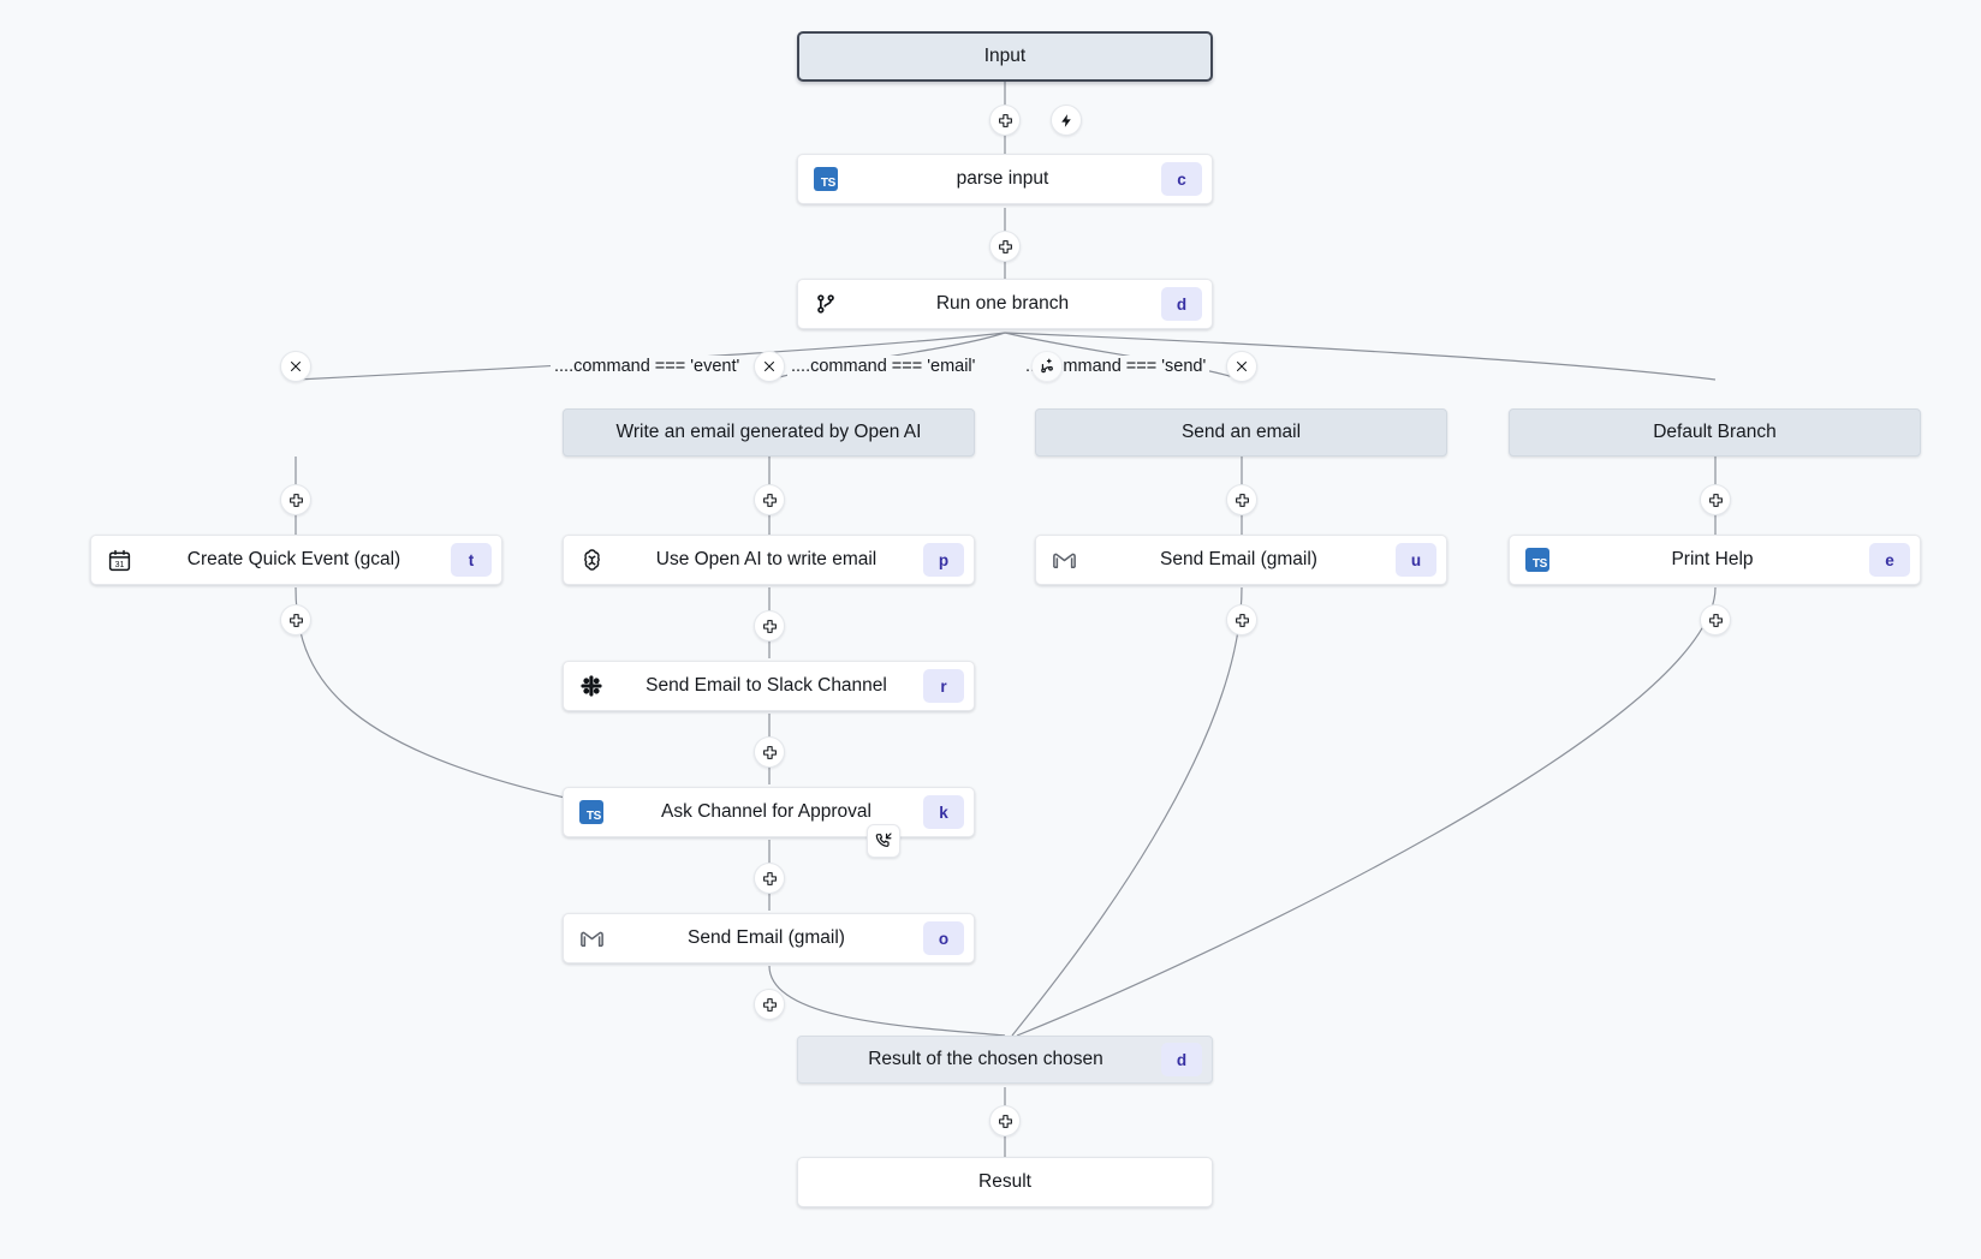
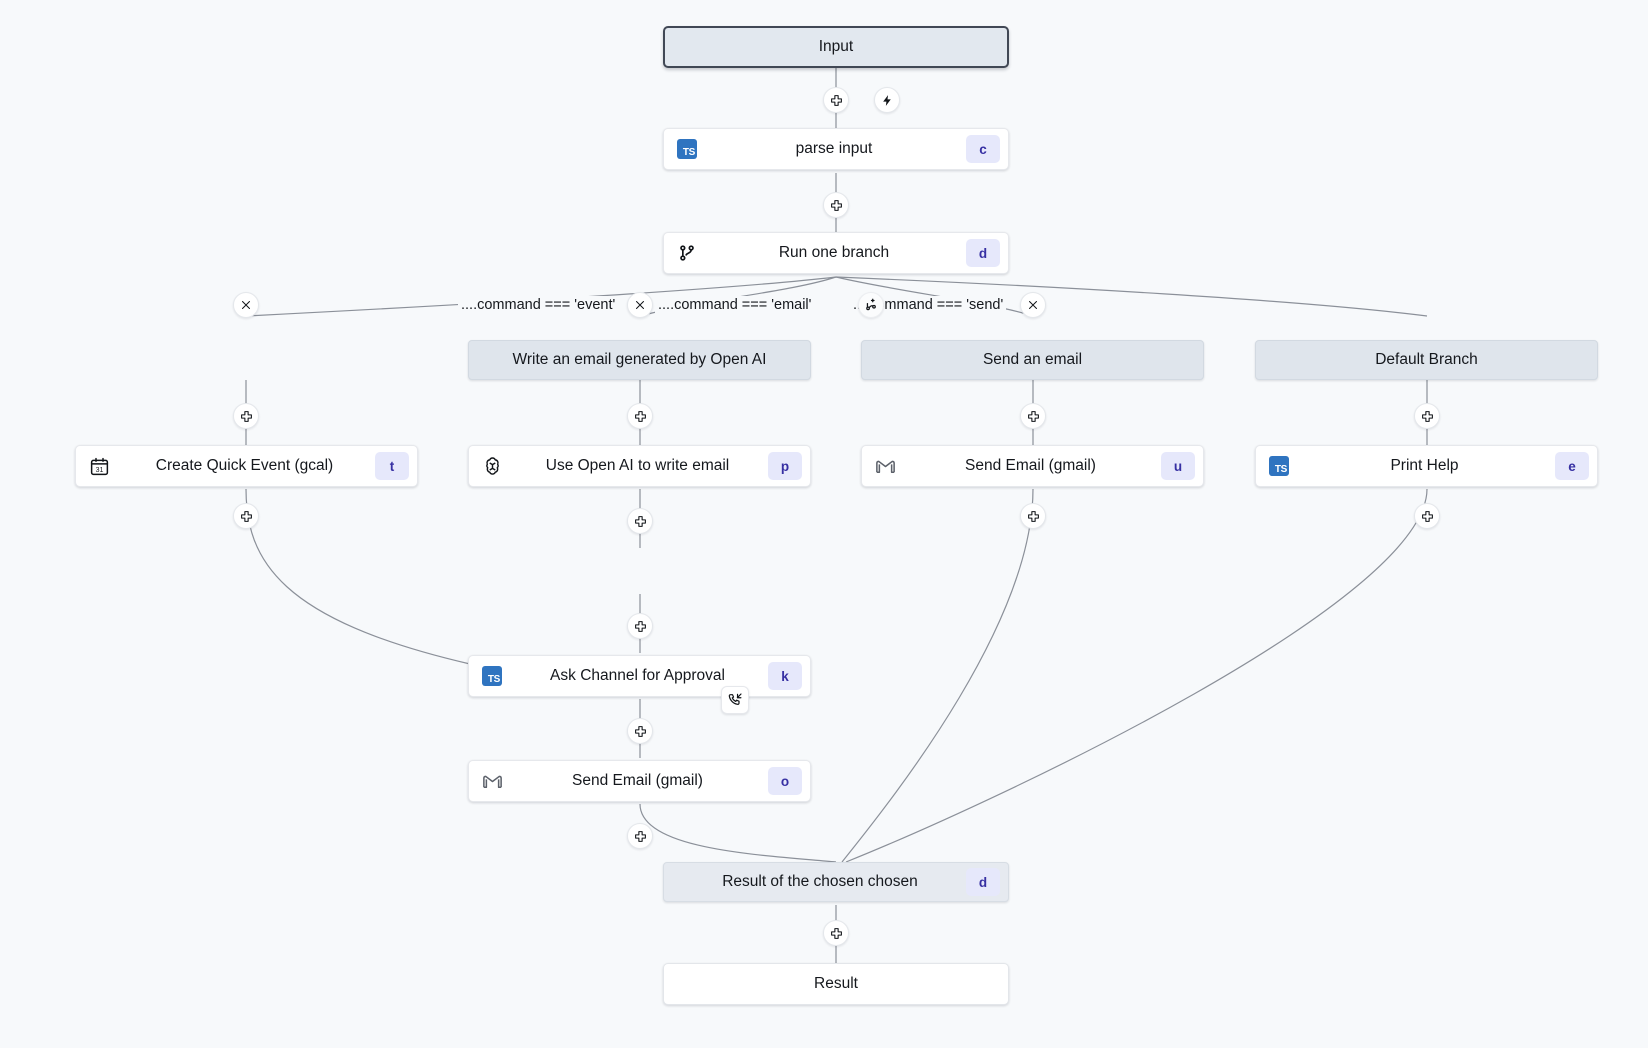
  Input
  TS
  parse input
  c
  Run one branch
  d
  ....command === 'event'
  ....command === 'email'
  .mmand === 'send'
  Write an email generated by Open AI
  Send an email
  Default Branch
  Create Quick Event (gcal)
  t
  Use Open AI to write email
  p
  Send Email (gmail)
  u
  TS
  Print Help
  e
- Send Email to Slack Channel
- r
  TS
  Ask Channel for Approval
  k
  Send Email (gmail)
  o
  Result of the chosen chosen
  d
  Result
